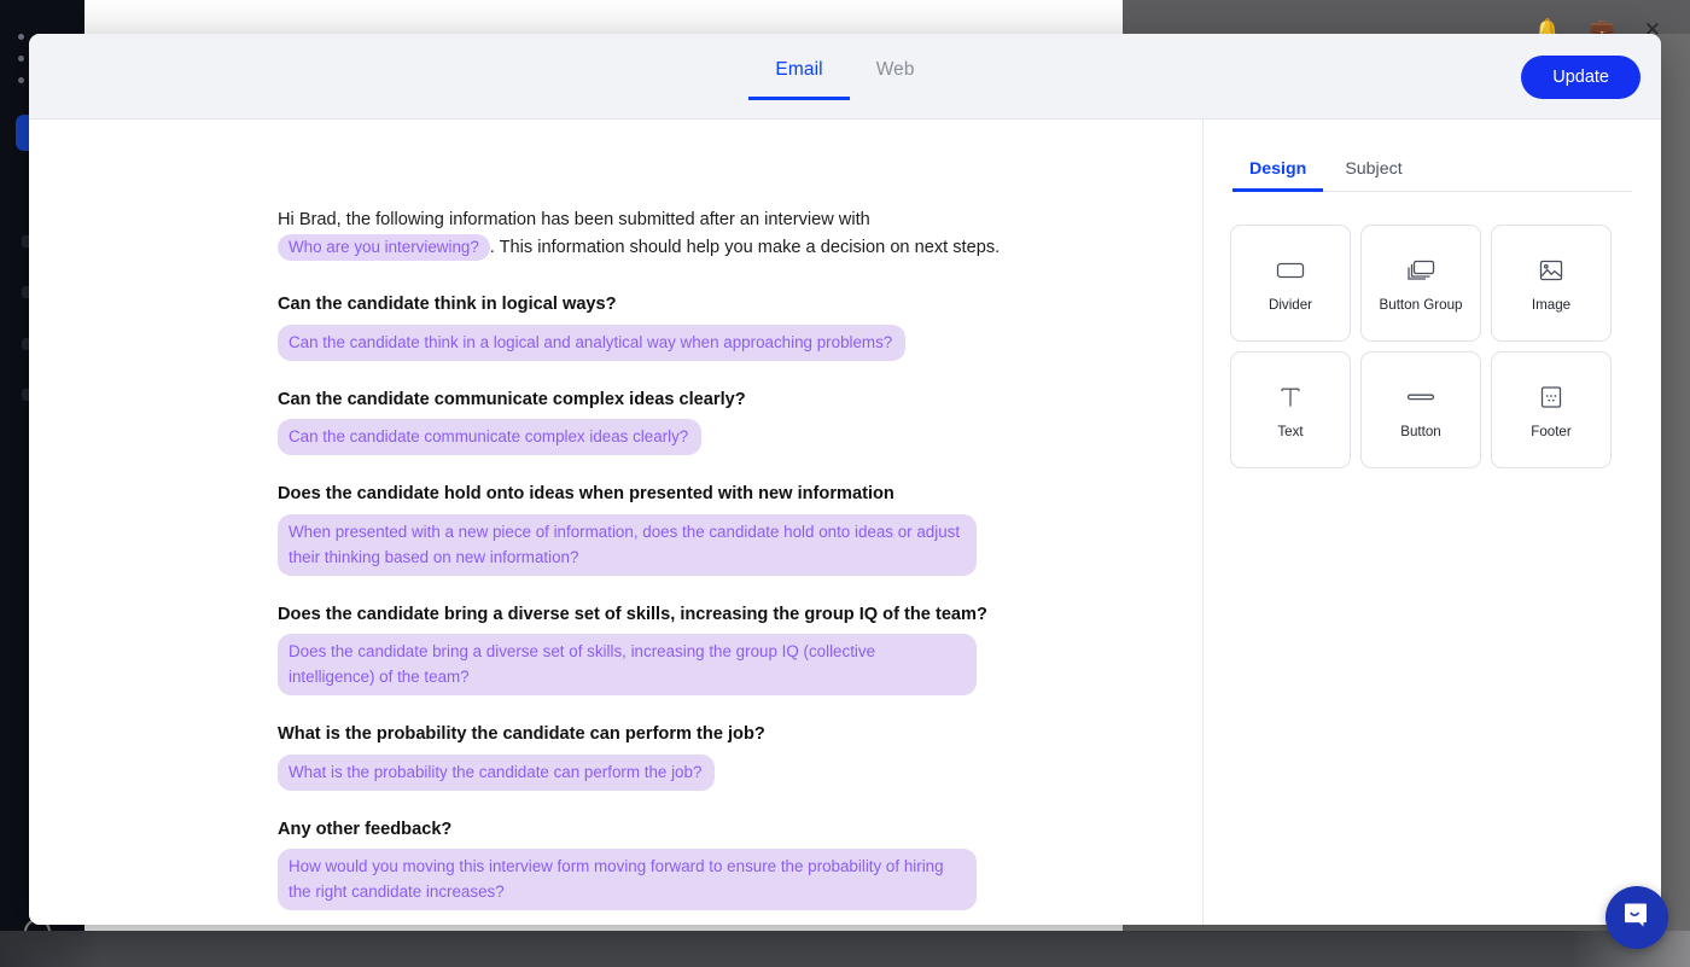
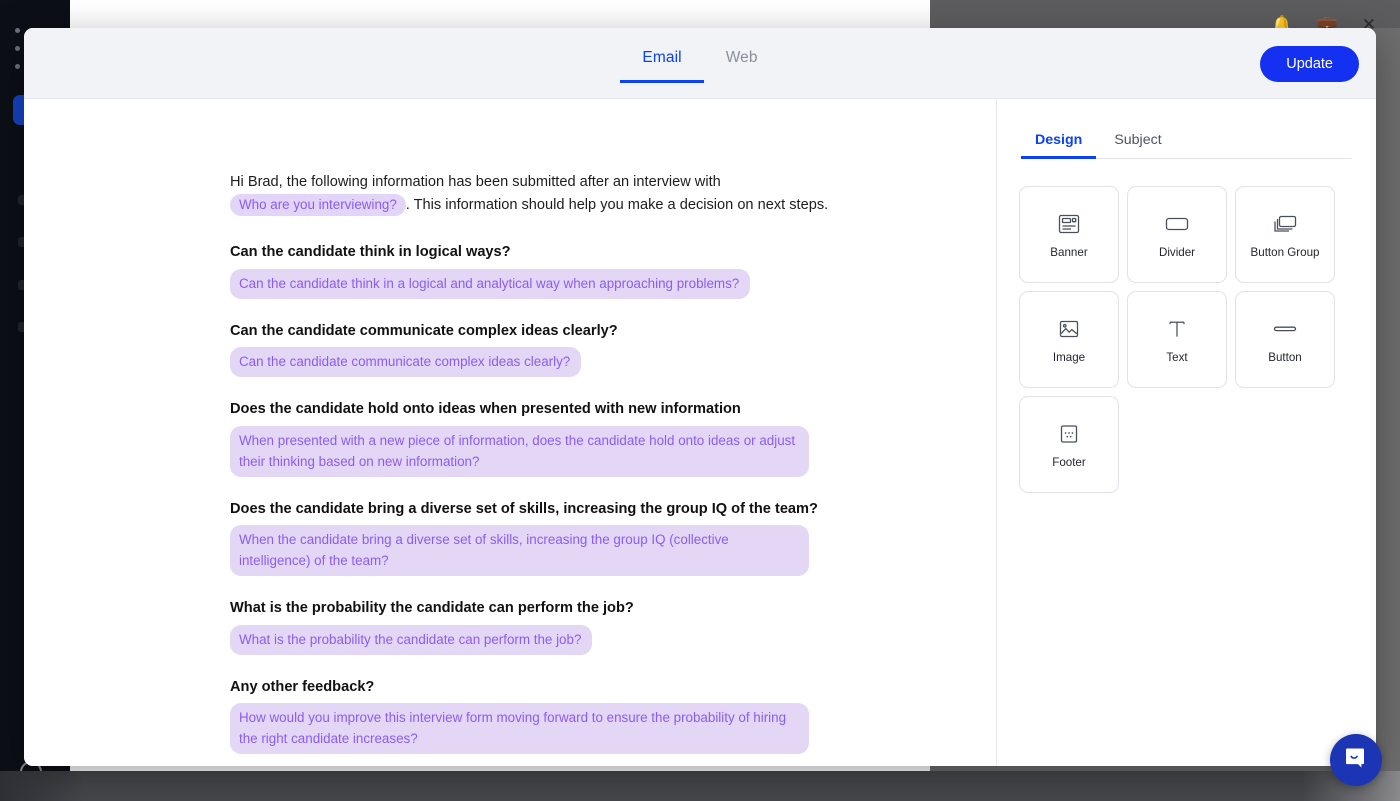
  🔔
  💼
  ✕
  Email
  Web
  Update
  Hi Brad, the following information has been submitted after an interview with Who are you interviewing? . This information should help you make a decision on next steps.
  Can the candidate think in logical ways?
  Can the candidate think in a logical and analytical way when approaching problems?
  Can the candidate communicate complex ideas clearly?
  Can the candidate communicate complex ideas clearly?
  Does the candidate hold onto ideas when presented with new information
  When presented with a new piece of information, does the candidate hold onto ideas or adjust their thinking based on new information?
  Does the candidate bring a diverse set of skills, increasing the group IQ of the team?
- Does the candidate bring a diverse set of skills, increasing the group IQ (collective intelligence) of the team?
+ When the candidate bring a diverse set of skills, increasing the group IQ (collective intelligence) of the team?
  What is the probability the candidate can perform the job?
  What is the probability the candidate can perform the job?
  Any other feedback?
- How would you moving this interview form moving forward to ensure the probability of hiring the right candidate increases?
+ How would you improve this interview form moving forward to ensure the probability of hiring the right candidate increases?
  Design
  Subject
+ Banner
  Divider
  Button Group
  Image
  Text
  Button
  Footer
